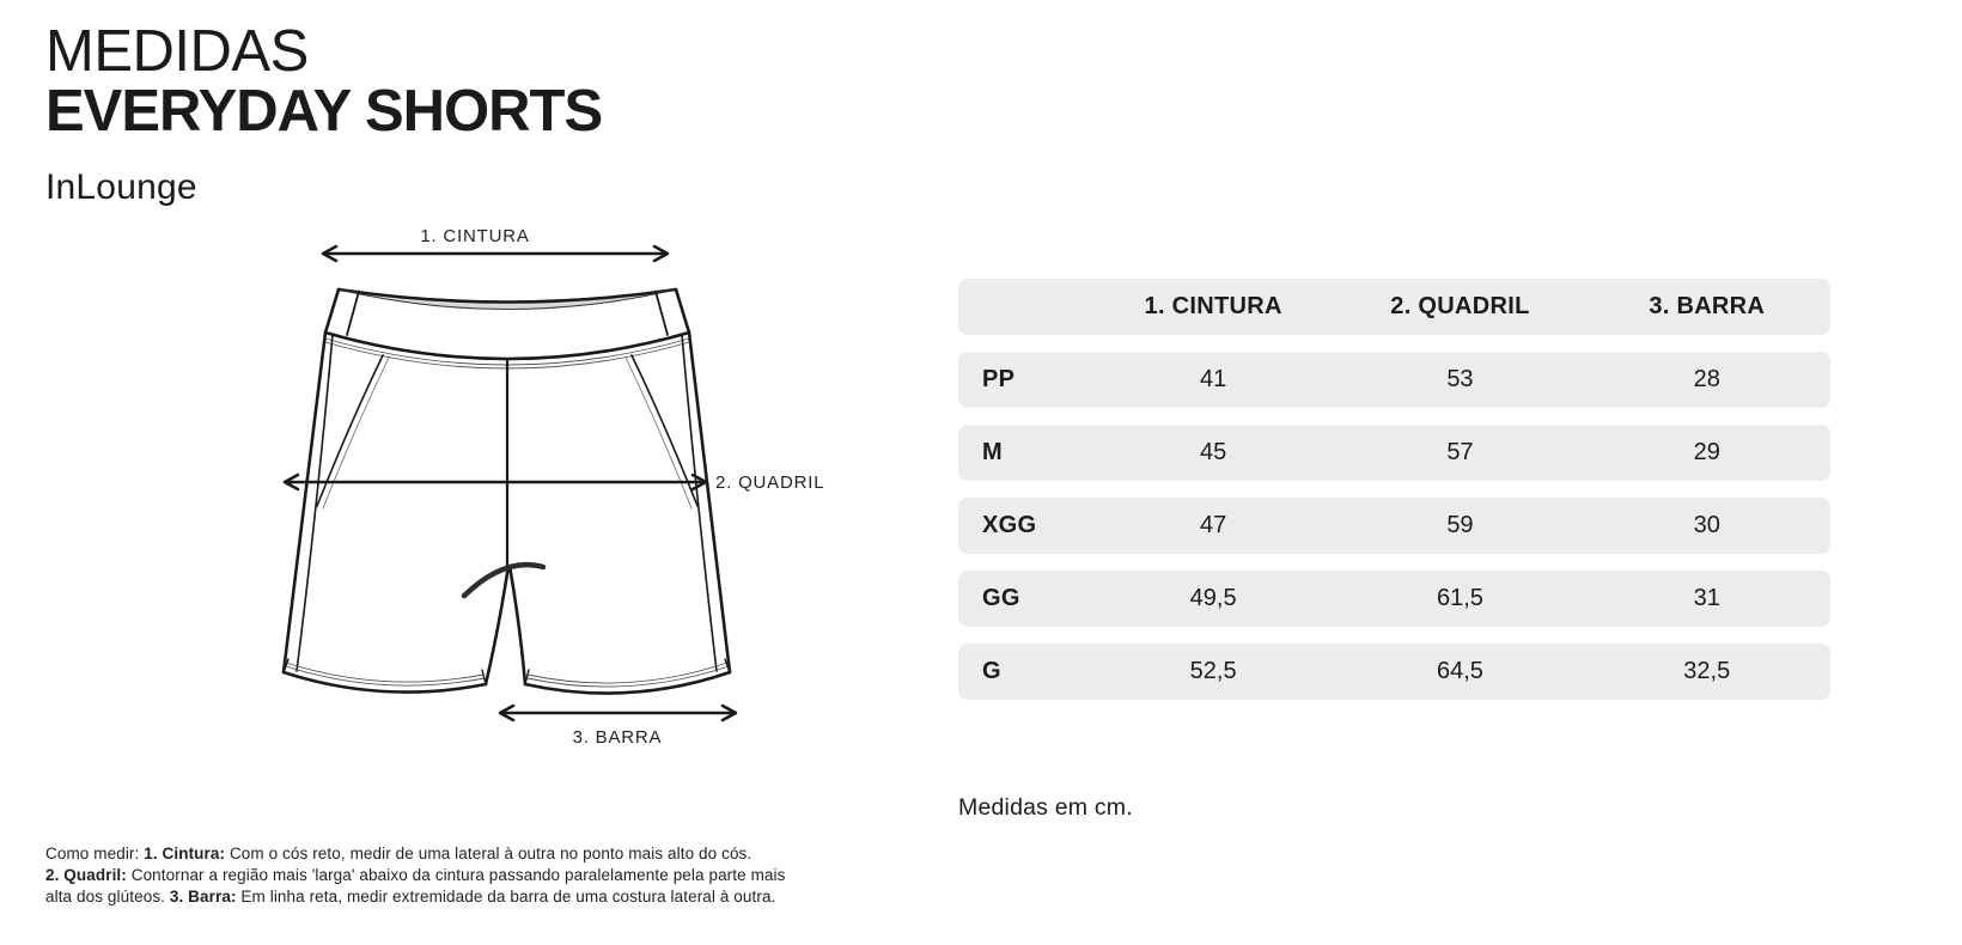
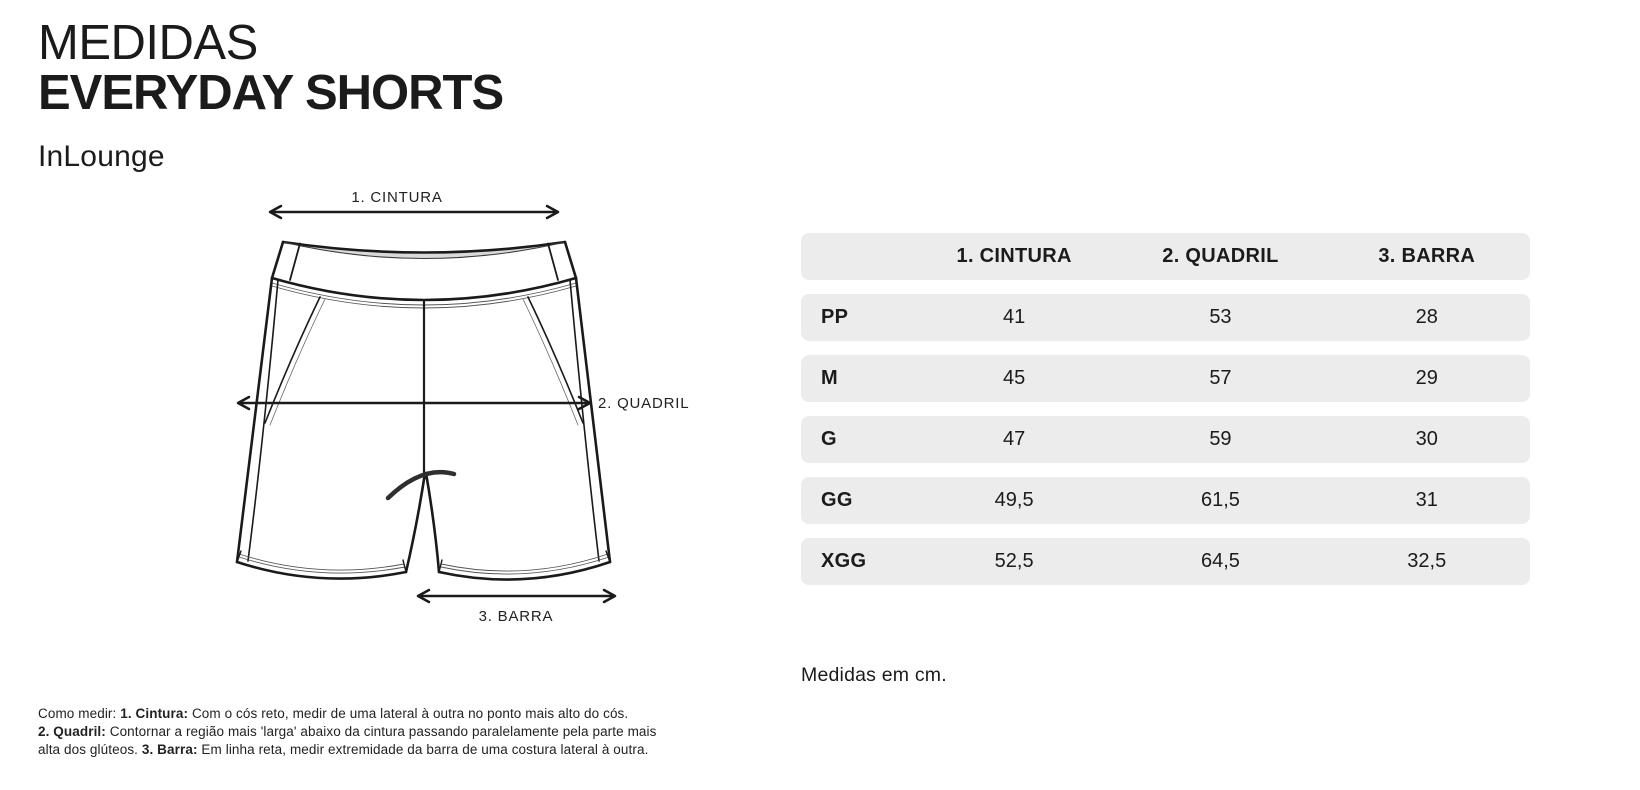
  MEDIDAS
  EVERYDAY SHORTS
  InLounge
  1. CINTURA
  2. QUADRIL
  3. BARRA
  1. CINTURA
  2. QUADRIL
  3. BARRA
  PP
  41
  53
  28
  M
  45
  57
  29
- XGG
+ G
  47
  59
  30
  GG
  49,5
  61,5
  31
- G
+ XGG
  52,5
  64,5
  32,5
  Medidas em cm.
  Como medir: 1. Cintura: Com o cós reto, medir de uma lateral à outra no ponto mais alto do cós.
  2. Quadril: Contornar a região mais 'larga' abaixo da cintura passando paralelamente pela parte mais alta dos glúteos. 3. Barra: Em linha reta, medir extremidade da barra de uma costura lateral à outra.
